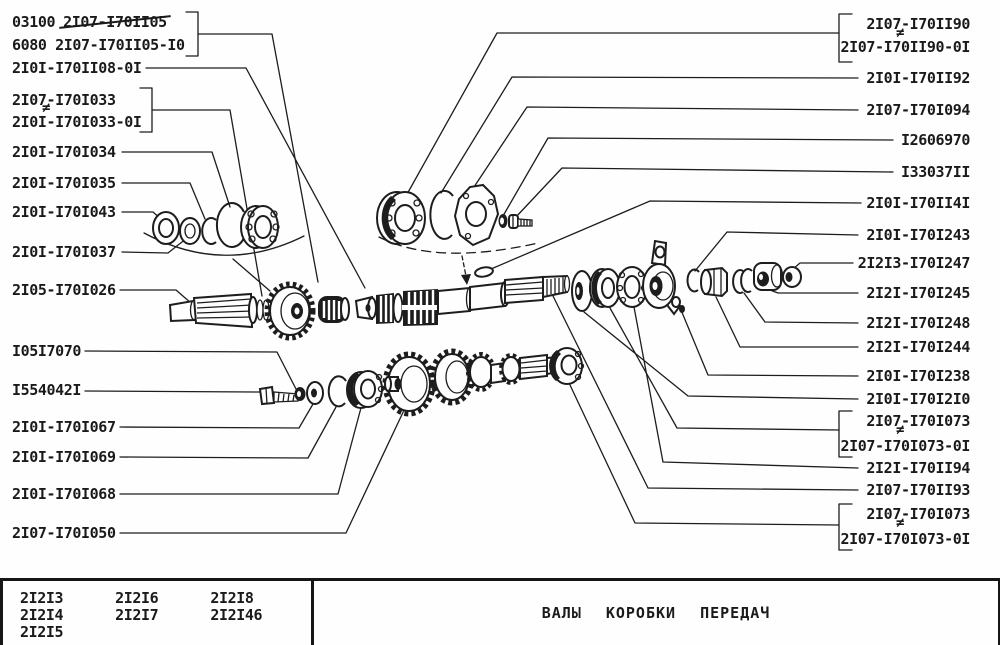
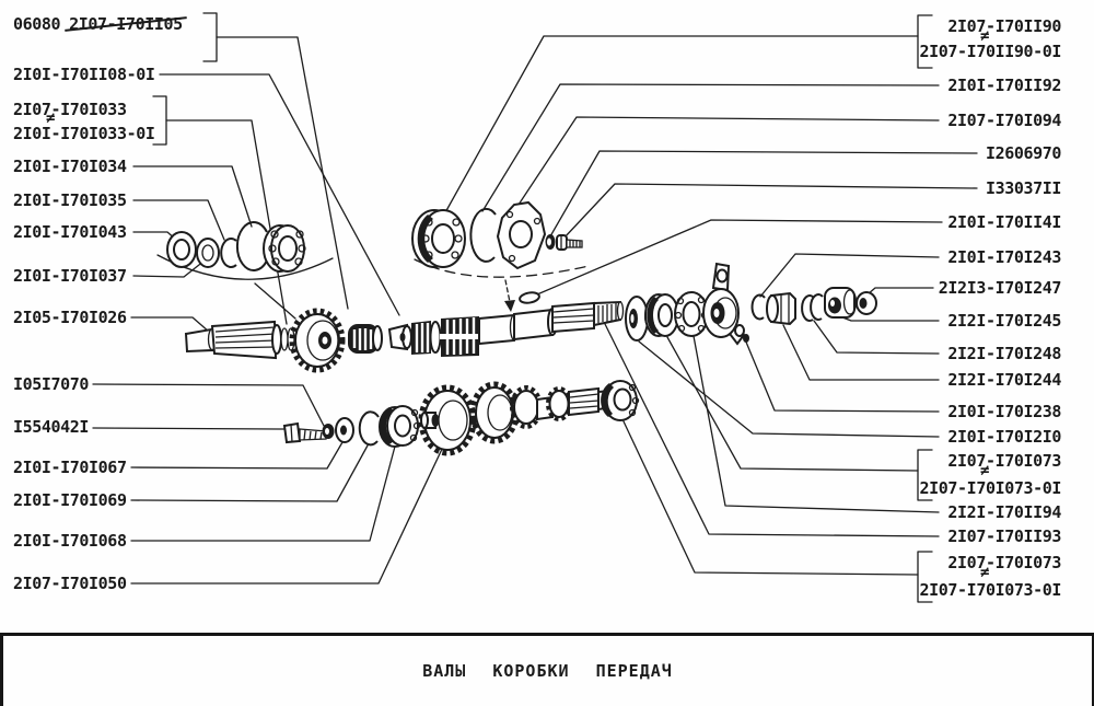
- 03100 2I07-I70II05
+ 06080 2I07-I70II05
- 6080 2I07-I70II05-I0
  2I0I-I70II08-0I
  2I07-I70I033
  2I0I-I70I033-0I
  2I0I-I70I034
  2I0I-I70I035
  2I0I-I70I043
  2I0I-I70I037
  2I05-I70I026
  I05I7070
  I554042I
  2I0I-I70I067
  2I0I-I70I069
  2I0I-I70I068
  2I07-I70I050
  2I07-I70II90
  2I07-I70II90-0I
  2I0I-I70II92
  2I07-I70I094
  I2606970
  I33037II
  2I0I-I70II4I
  2I0I-I70I243
  2I2I3-I70I247
  2I2I-I70I245
  2I2I-I70I248
  2I2I-I70I244
  2I0I-I70I238
  2I0I-I70I2I0
  2I07-I70I073
  2I07-I70I073-0I
  2I2I-I70II94
  2I07-I70II93
  2I07-I70I073
  2I07-I70I073-0I
  ≠
  ≠
  ≠
  ≠
- 2I2I3
- 2I2I4
- 2I2I5
- 2I2I6
- 2I2I7
- 2I2I8
- 2I2I46
  ВАЛЫ КОРОБКИ ПЕРЕДАЧ
